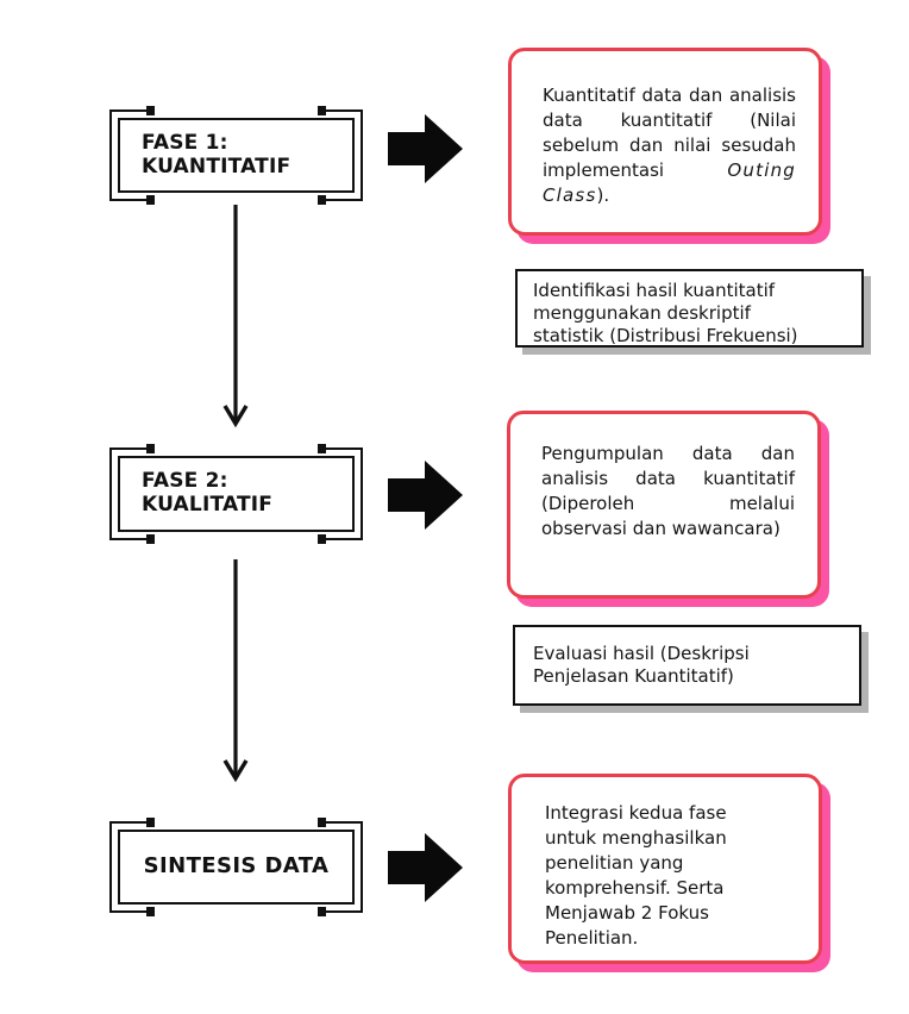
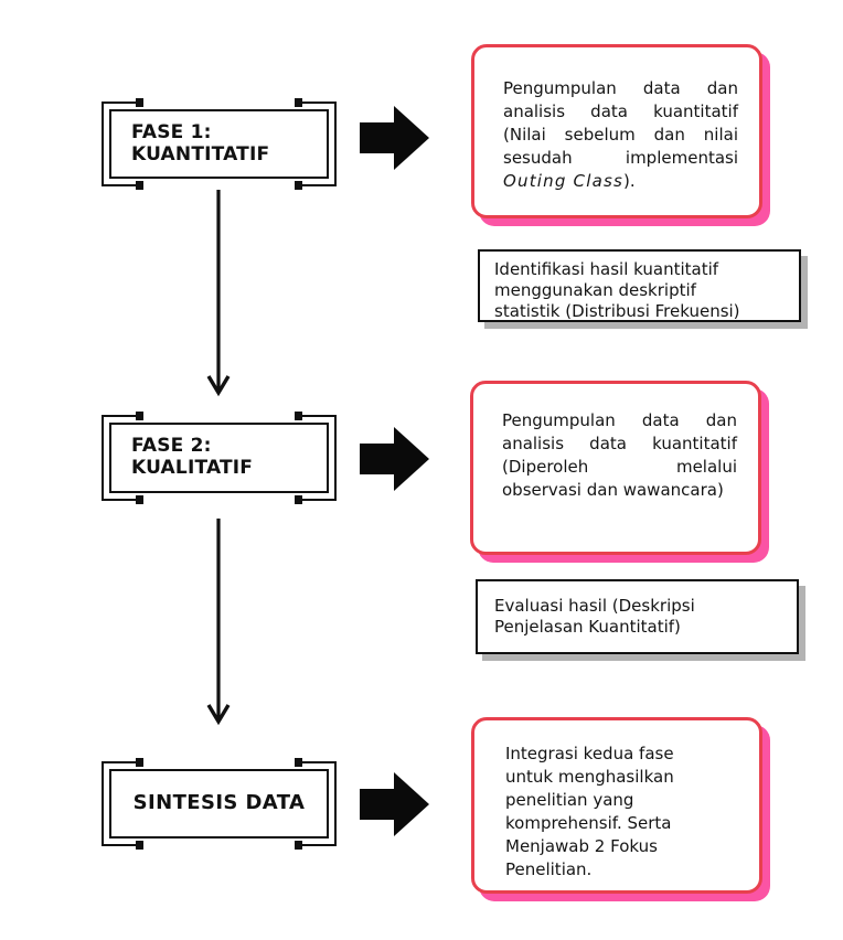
  FASE 1:
  KUANTITATIF
- Kuantitatif data dan analisis data kuantitatif (Nilai sebelum dan nilai sesudah implementasi Outing Class).
+ Pengumpulan data dan analisis data kuantitatif (Nilai sebelum dan nilai sesudah implementasi Outing Class).
  Identifikasi hasil kuantitatif
  menggunakan deskriptif
  statistik (Distribusi Frekuensi)
  FASE 2:
  KUALITATIF
  Pengumpulan data dan analisis data kuantitatif (Diperoleh melalui observasi dan wawancara)
  Evaluasi hasil (Deskripsi
  Penjelasan Kuantitatif)
  SINTESIS DATA
  Integrasi kedua fase
  untuk menghasilkan
  penelitian yang
  komprehensif. Serta
  Menjawab 2 Fokus
  Penelitian.
